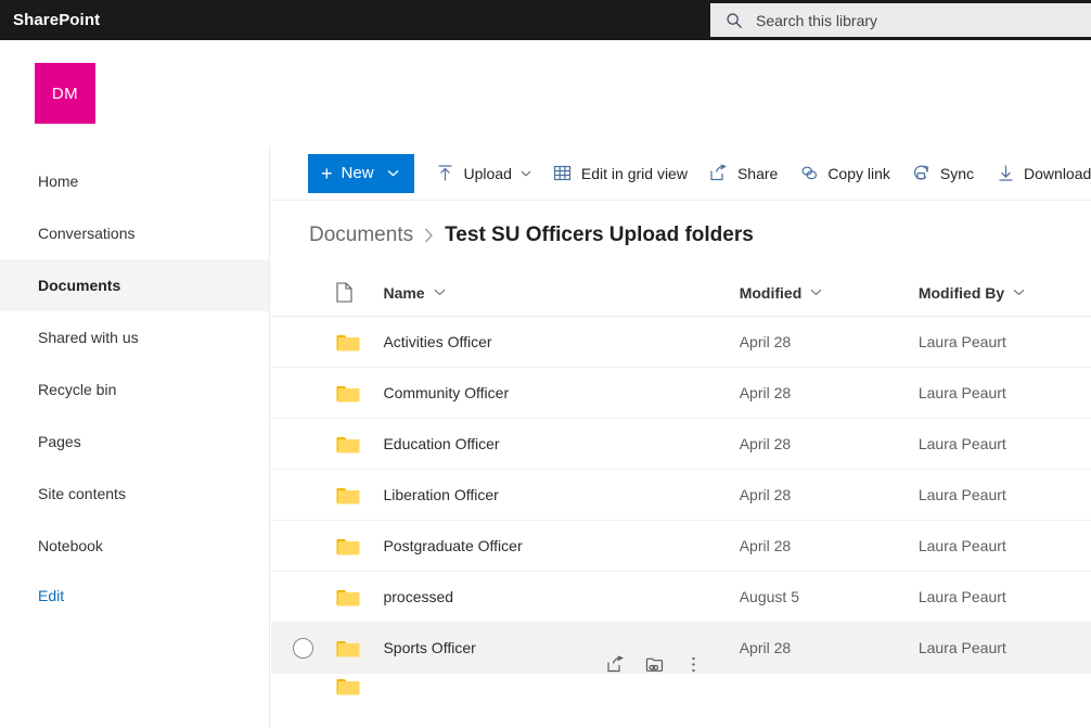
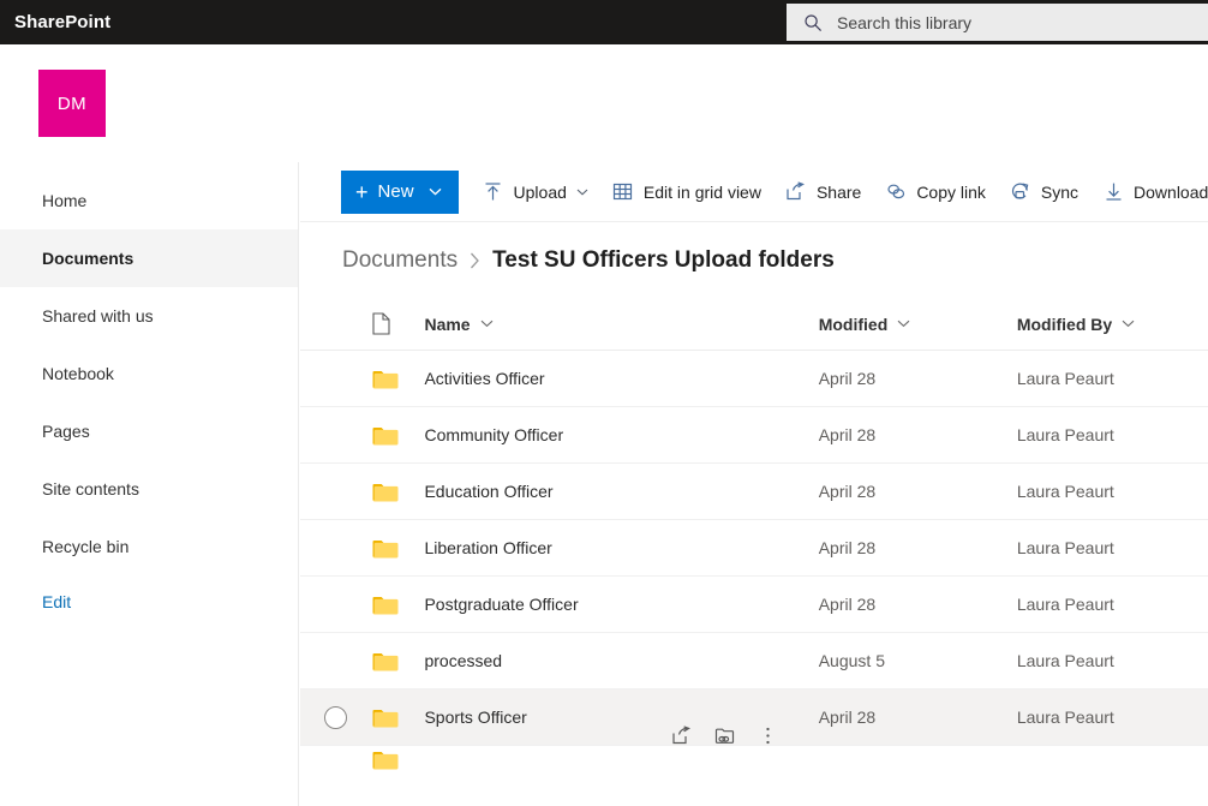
  SharePoint
  Search this library
  DM
  Home
- Conversations
  Documents
  Shared with us
- Recycle bin
+ Notebook
  Pages
  Site contents
- Notebook
+ Recycle bin
  Edit
  +
  New
  Upload
  Edit in grid view
  Share
  Copy link
  Sync
  Download
  Documents
  Test SU Officers Upload folders
  Name
  Modified
  Modified By
  Activities Officer
  April 28
  Laura Peaurt
  Community Officer
  April 28
  Laura Peaurt
  Education Officer
  April 28
  Laura Peaurt
  Liberation Officer
  April 28
  Laura Peaurt
  Postgraduate Officer
  April 28
  Laura Peaurt
  processed
  August 5
  Laura Peaurt
  Sports Officer
  April 28
  Laura Peaurt
